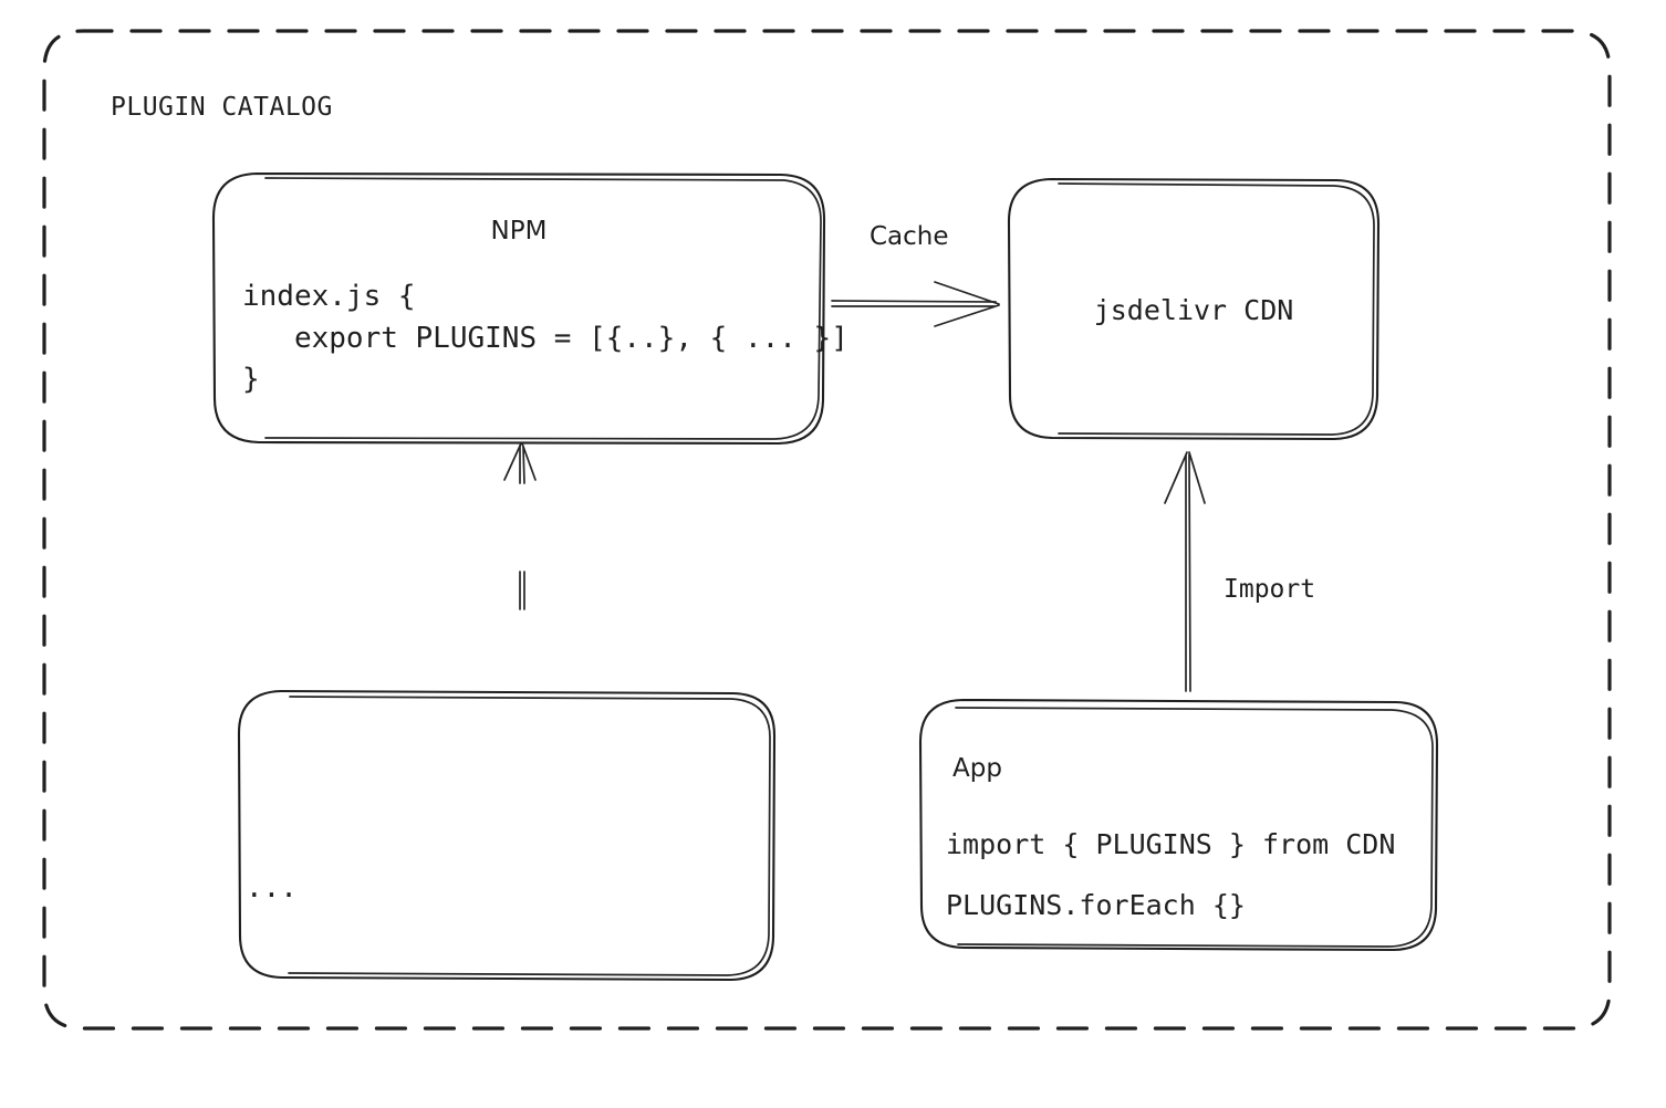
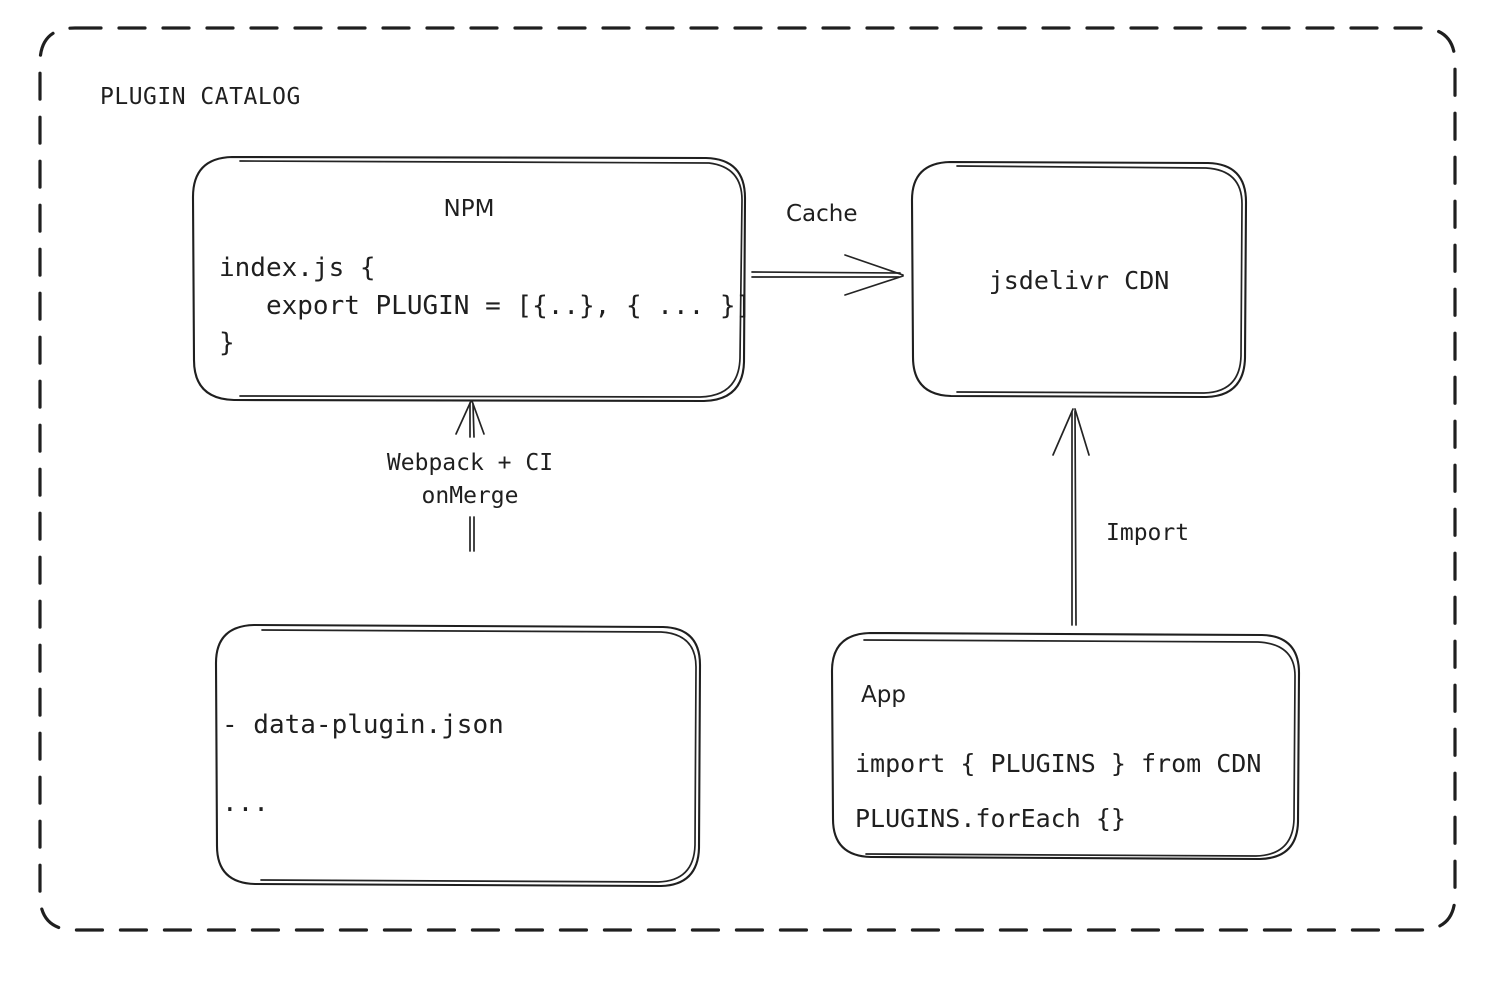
  PLUGIN CATALOG
  NPM
  index.js {
- export PLUGINS = [{..}, { ... }]
+ export PLUGIN = [{..}, { ... }]
  }
  jsdelivr CDN
  Cache
+ Webpack + CI
+ onMerge
+ - data-plugin.json
  ...
  Import
  App
  import { PLUGINS } from CDN
  PLUGINS.forEach {}
